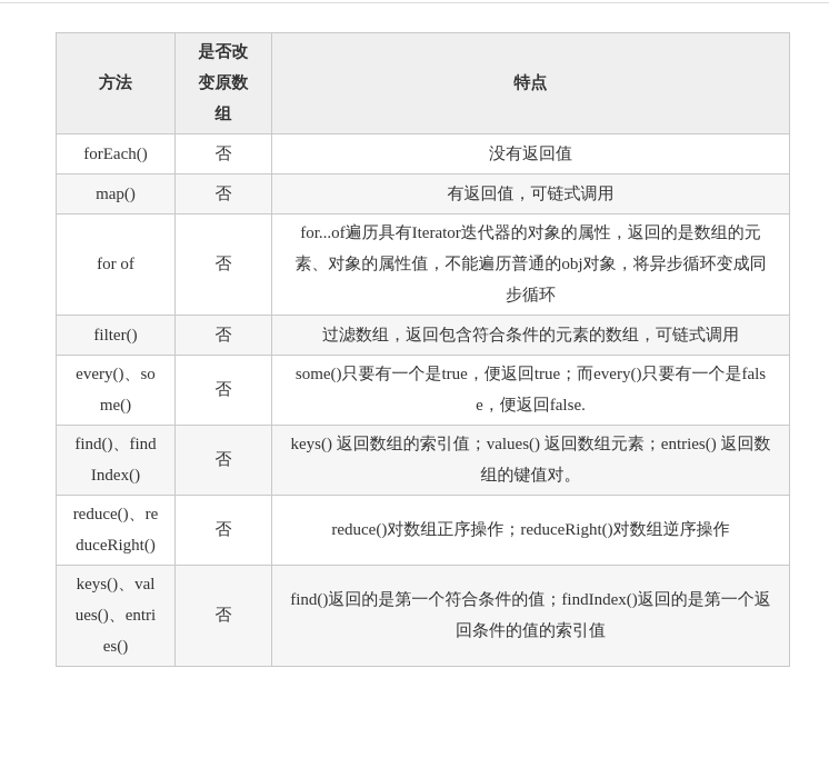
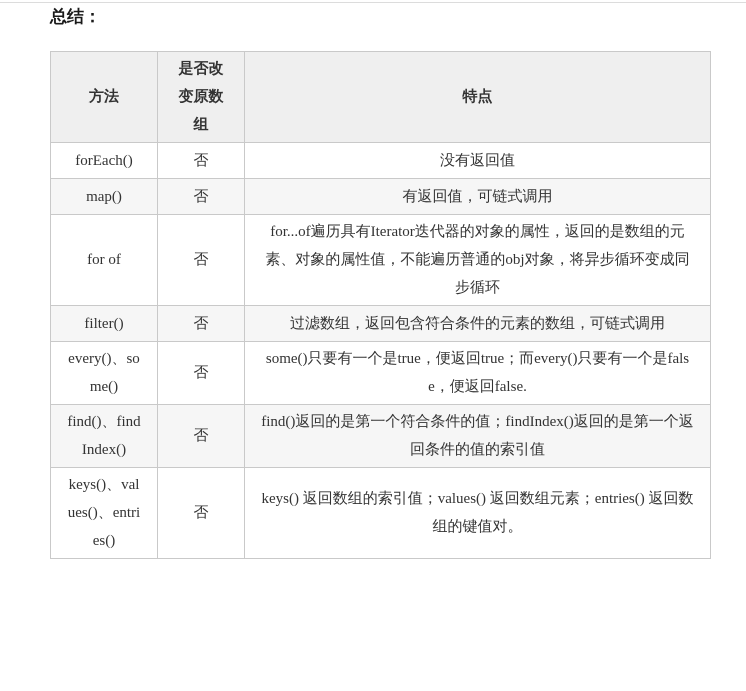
+ 总结：
  方法	是否改变原数组	特点
  forEach()	否	没有返回值
  map()	否	有返回值，可链式调用
  for of	否	for...of遍历具有Iterator迭代器的对象的属性，返回的是数组的元素、对象的属性值，不能遍历普通的obj对象，将异步循环变成同步循环
  filter()	否	过滤数组，返回包含符合条件的元素的数组，可链式调用
  every()、some()	否	some()只要有一个是true，便返回true；而every()只要有一个是false，便返回false.
- find()、findIndex()	否	keys() 返回数组的索引值；values() 返回数组元素；entries() 返回数组的键值对。
+ find()、findIndex()	否	find()返回的是第一个符合条件的值；findIndex()返回的是第一个返回条件的值的索引值
- reduce()、reduceRight()	否	reduce()对数组正序操作；reduceRight()对数组逆序操作
- keys()、values()、entries()	否	find()返回的是第一个符合条件的值；findIndex()返回的是第一个返回条件的值的索引值
+ keys()、values()、entries()	否	keys() 返回数组的索引值；values() 返回数组元素；entries() 返回数组的键值对。
